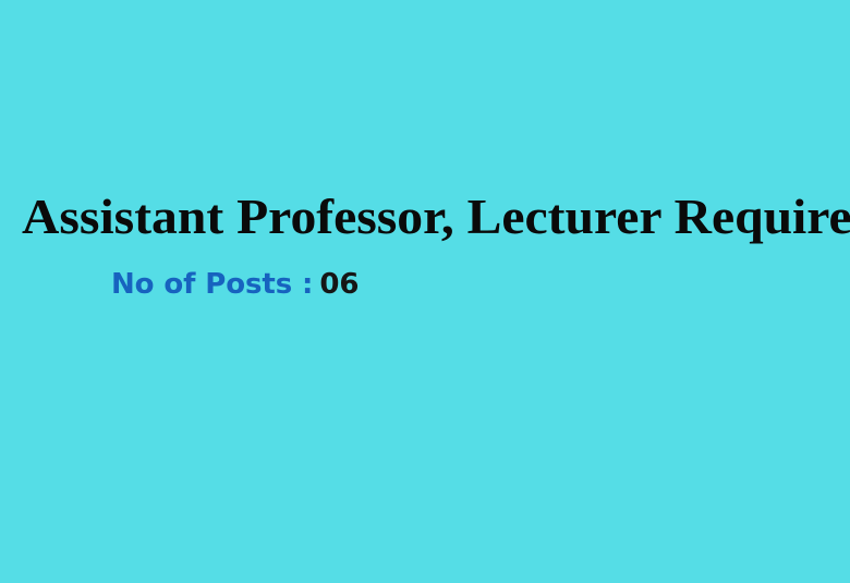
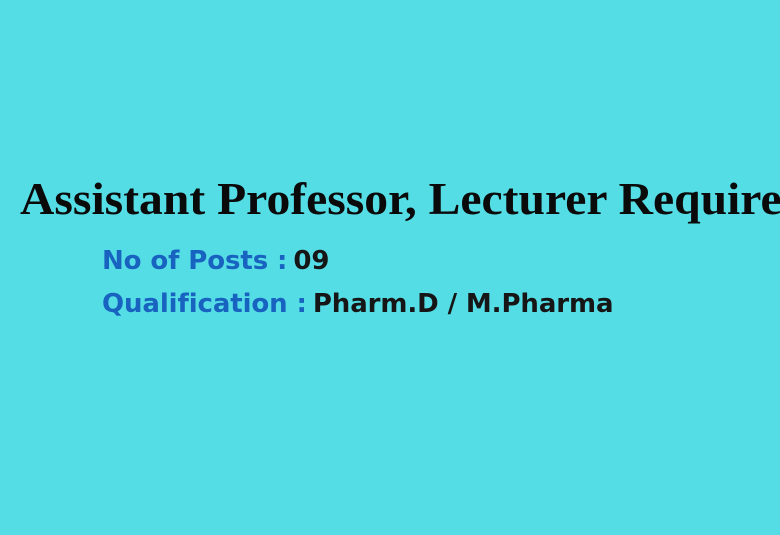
  Assistant Professor, Lecturer Require
- No of Posts : 06
+ No of Posts : 09
+ Qualification : Pharm.D / M.Pharma
